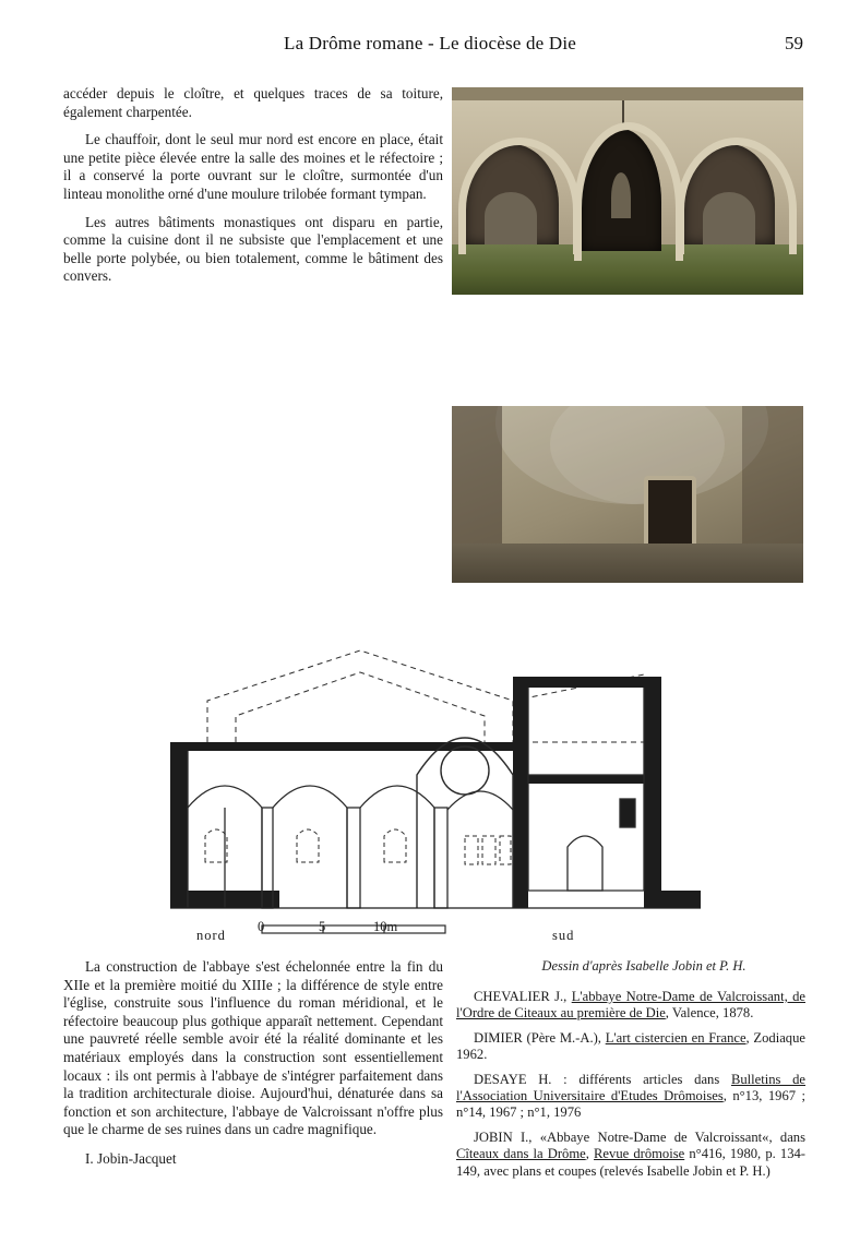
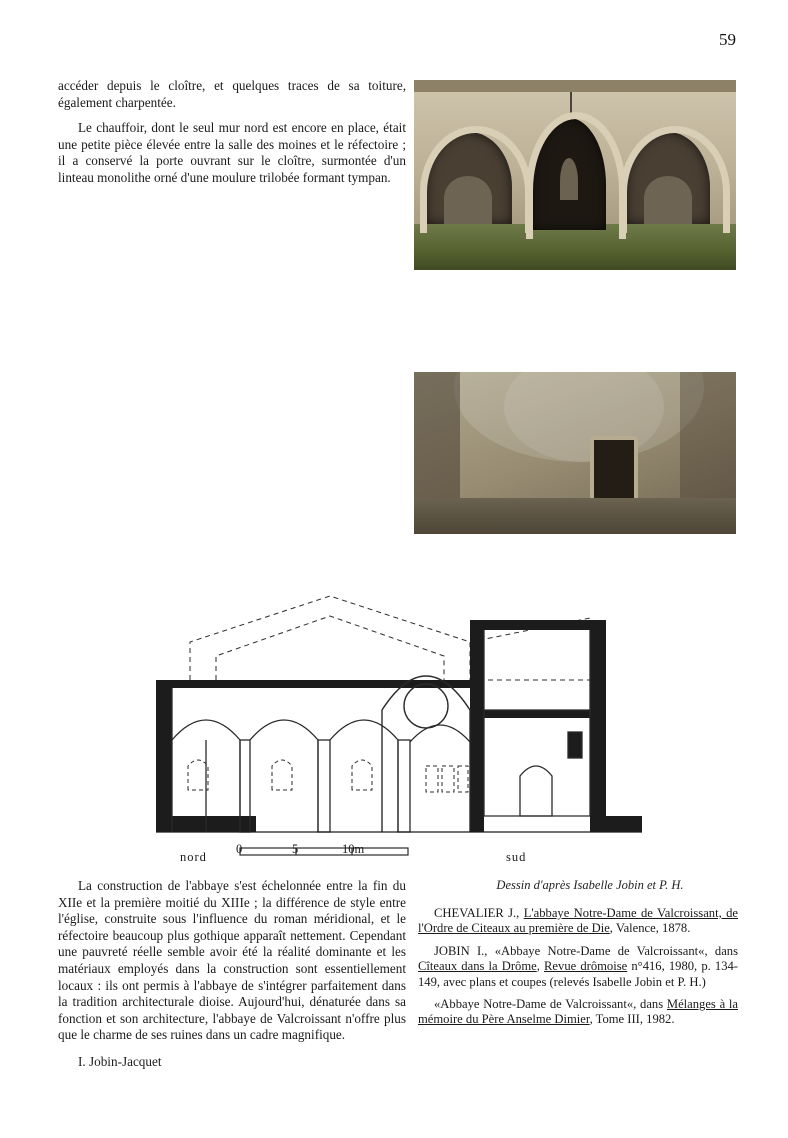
- La Drôme romane - Le diocèse de Die
  59
  accéder depuis le cloître, et quelques traces de sa toiture, également charpentée.
  Le chauffoir, dont le seul mur nord est encore en place, était une petite pièce élevée entre la salle des moines et le réfectoire ; il a conservé la porte ouvrant sur le cloître, surmontée d'un linteau monolithe orné d'une moulure trilobée formant tympan.
- Les autres bâtiments monastiques ont disparu en partie, comme la cuisine dont il ne subsiste que l'emplacement et une belle porte polybée, ou bien totalement, comme le bâtiment des convers.
  0
  5
  10m
  nord
  sud
  Dessin d'après Isabelle Jobin et P. H.
  La construction de l'abbaye s'est échelonnée entre la fin du XIIe et la première moitié du XIIIe ; la différence de style entre l'église, construite sous l'influence du roman méridional, et le réfectoire beaucoup plus gothique apparaît nettement. Cependant une pauvreté réelle semble avoir été la réalité dominante et les matériaux employés dans la construction sont essentiellement locaux : ils ont permis à l'abbaye de s'intégrer parfaitement dans la tradition architecturale dioise. Aujourd'hui, dénaturée dans sa fonction et son architecture, l'abbaye de Valcroissant n'offre plus que le charme de ses ruines dans un cadre magnifique.
  I. Jobin-Jacquet
  CHEVALIER J., L'abbaye Notre-Dame de Valcroissant, de l'Ordre de Citeaux au première de Die, Valence, 1878.
- DIMIER (Père M.-A.), L'art cistercien en France, Zodiaque 1962.
- DESAYE H. : différents articles dans Bulletins de l'Association Universitaire d'Etudes Drômoises, n°13, 1967 ; n°14, 1967 ; n°1, 1976
  JOBIN I., «Abbaye Notre-Dame de Valcroissant«, dans Cîteaux dans la Drôme, Revue drômoise n°416, 1980, p. 134-149, avec plans et coupes (relevés Isabelle Jobin et P. H.)
+ «Abbaye Notre-Dame de Valcroissant«, dans Mélanges à la mémoire du Père Anselme Dimier, Tome III, 1982.
